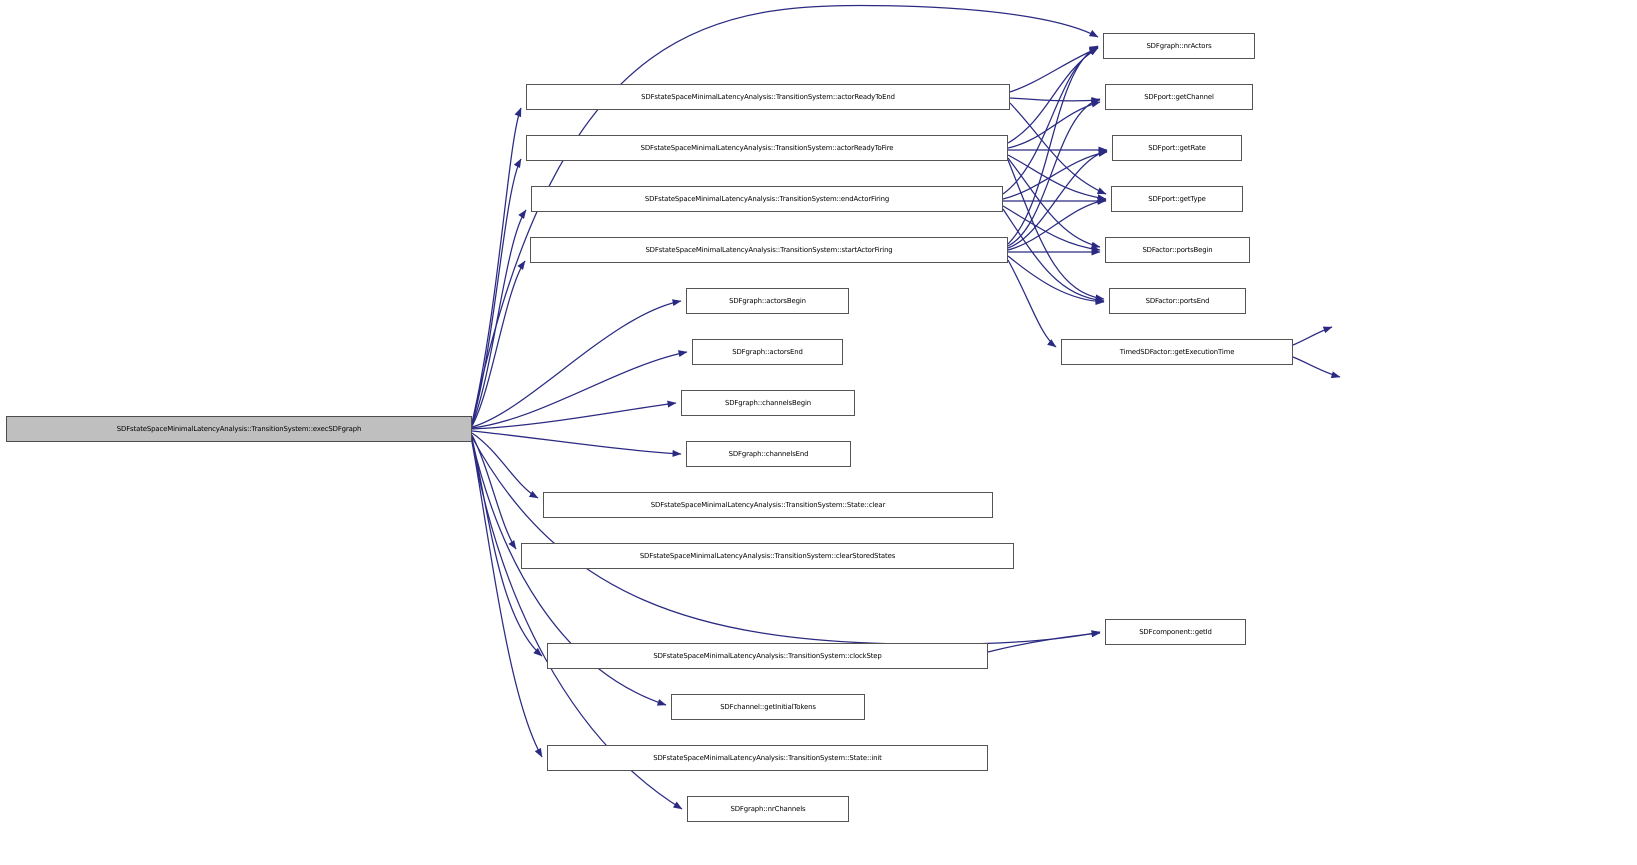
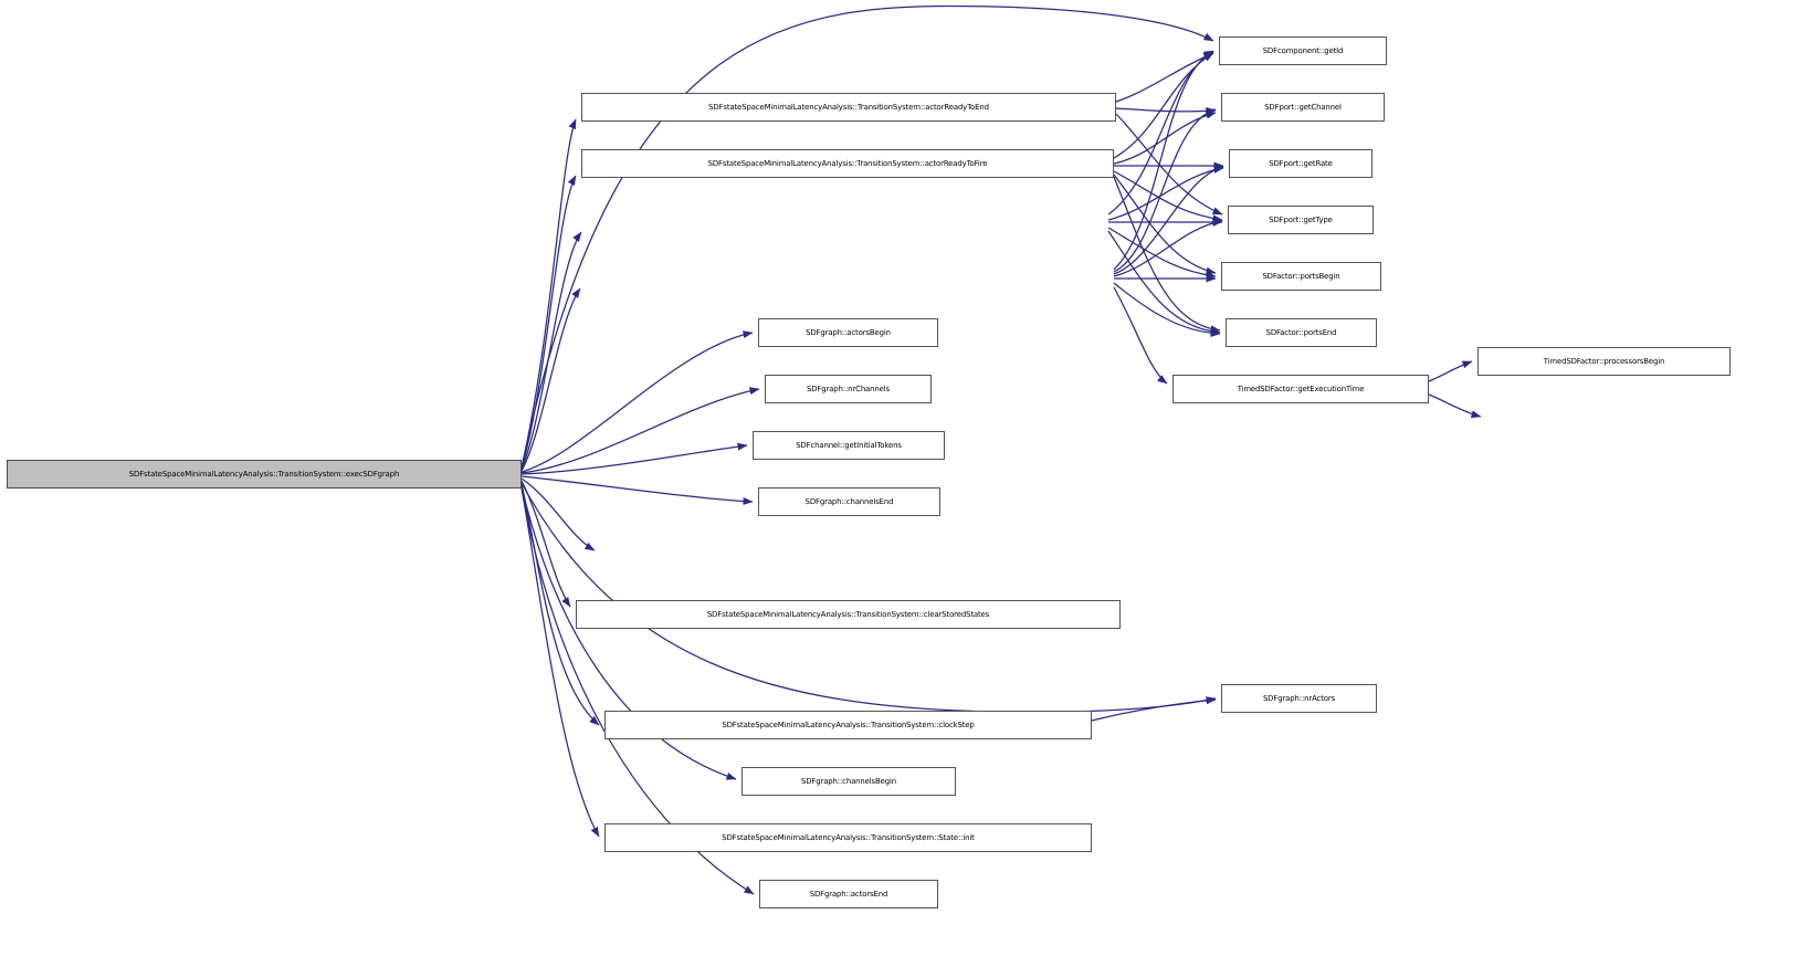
  SDFstateSpaceMinimalLatencyAnalysis::TransitionSystem::execSDFgraph
  SDFstateSpaceMinimalLatencyAnalysis::TransitionSystem::actorReadyToEnd
  SDFstateSpaceMinimalLatencyAnalysis::TransitionSystem::actorReadyToFire
- SDFstateSpaceMinimalLatencyAnalysis::TransitionSystem::endActorFiring
- SDFstateSpaceMinimalLatencyAnalysis::TransitionSystem::startActorFiring
  SDFgraph::actorsBegin
- SDFgraph::actorsEnd
+ SDFgraph::nrChannels
- SDFgraph::channelsBegin
+ SDFchannel::getInitialTokens
  SDFgraph::channelsEnd
- SDFstateSpaceMinimalLatencyAnalysis::TransitionSystem::State::clear
  SDFstateSpaceMinimalLatencyAnalysis::TransitionSystem::clearStoredStates
  SDFstateSpaceMinimalLatencyAnalysis::TransitionSystem::clockStep
- SDFchannel::getInitialTokens
+ SDFgraph::channelsBegin
  SDFstateSpaceMinimalLatencyAnalysis::TransitionSystem::State::init
- SDFgraph::nrChannels
+ SDFgraph::actorsEnd
- SDFgraph::nrActors
+ SDFcomponent::getId
  SDFport::getChannel
  SDFport::getRate
  SDFport::getType
  SDFactor::portsBegin
  SDFactor::portsEnd
  TimedSDFactor::getExecutionTime
+ TimedSDFactor::processorsBegin
- SDFcomponent::getId
+ SDFgraph::nrActors
